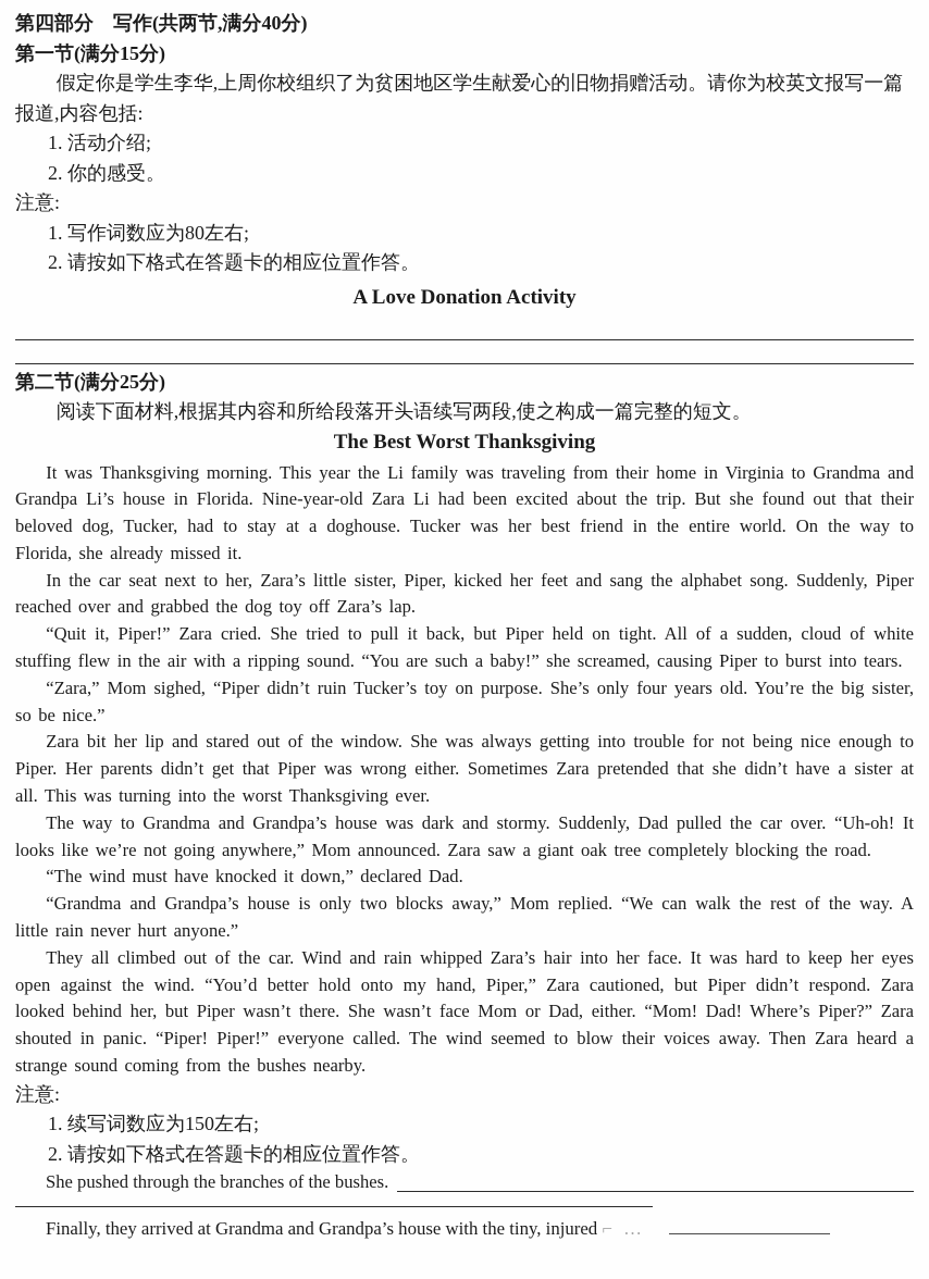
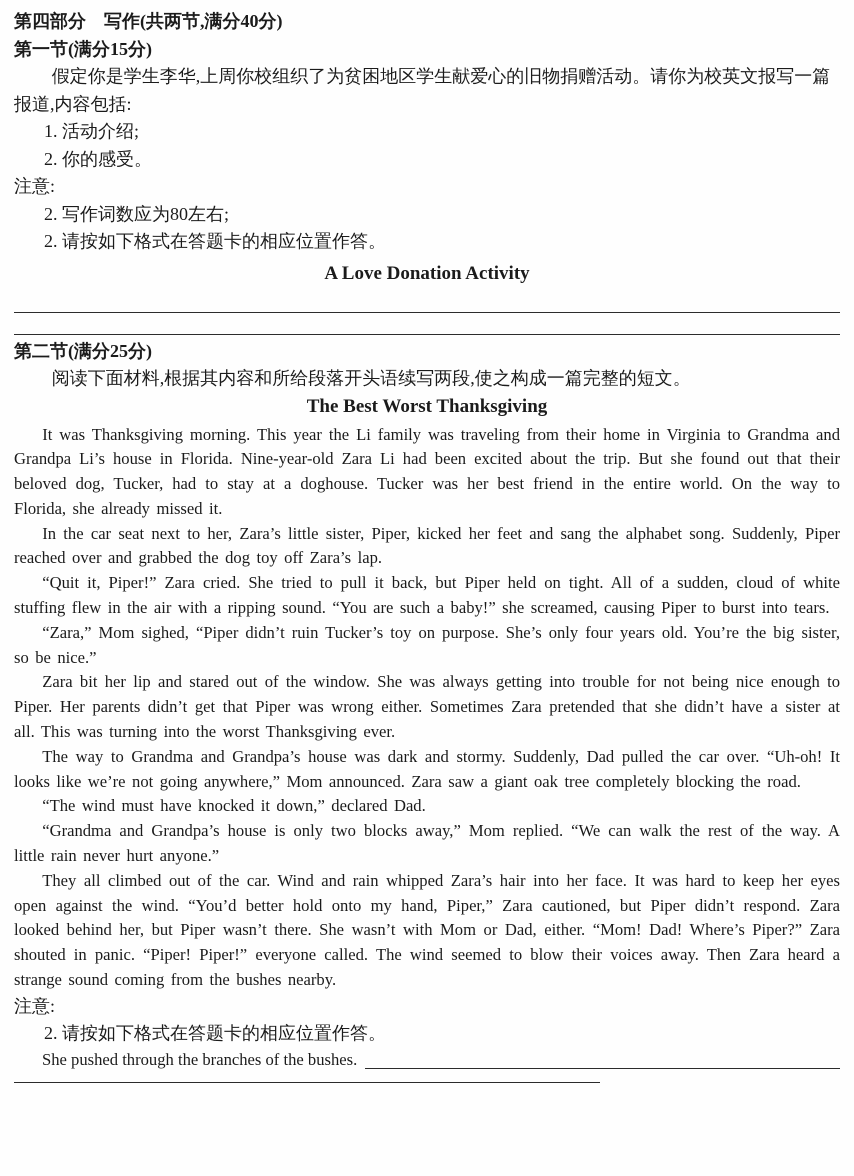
  第四部分 写作(共两节,满分40分)
  第一节(满分15分)
  假定你是学生李华,上周你校组织了为贫困地区学生献爱心的旧物捐赠活动。请你为校英文报写一篇报道,内容包括:
  1. 活动介绍;
  2. 你的感受。
  注意:
- 1. 写作词数应为80左右;
+ 2. 写作词数应为80左右;
  2. 请按如下格式在答题卡的相应位置作答。
  A Love Donation Activity
  第二节(满分25分)
  阅读下面材料,根据其内容和所给段落开头语续写两段,使之构成一篇完整的短文。
  The Best Worst Thanksgiving
  It was Thanksgiving morning. This year the Li family was traveling from their home in Virginia to Grandma and Grandpa Li’s house in Florida. Nine-year-old Zara Li had been excited about the trip. But she found out that their beloved dog, Tucker, had to stay at a doghouse. Tucker was her best friend in the entire world. On the way to Florida, she already missed it.
  In the car seat next to her, Zara’s little sister, Piper, kicked her feet and sang the alphabet song. Suddenly, Piper reached over and grabbed the dog toy off Zara’s lap.
  “Quit it, Piper!” Zara cried. She tried to pull it back, but Piper held on tight. All of a sudden, cloud of white stuffing flew in the air with a ripping sound. “You are such a baby!” she screamed, causing Piper to burst into tears.
  “Zara,” Mom sighed, “Piper didn’t ruin Tucker’s toy on purpose. She’s only four years old. You’re the big sister, so be nice.”
  Zara bit her lip and stared out of the window. She was always getting into trouble for not being nice enough to Piper. Her parents didn’t get that Piper was wrong either. Sometimes Zara pretended that she didn’t have a sister at all. This was turning into the worst Thanksgiving ever.
  The way to Grandma and Grandpa’s house was dark and stormy. Suddenly, Dad pulled the car over. “Uh-oh! It looks like we’re not going anywhere,” Mom announced. Zara saw a giant oak tree completely blocking the road.
  “The wind must have knocked it down,” declared Dad.
  “Grandma and Grandpa’s house is only two blocks away,” Mom replied. “We can walk the rest of the way. A little rain never hurt anyone.”
- They all climbed out of the car. Wind and rain whipped Zara’s hair into her face. It was hard to keep her eyes open against the wind. “You’d better hold onto my hand, Piper,” Zara cautioned, but Piper didn’t respond. Zara looked behind her, but Piper wasn’t there. She wasn’t face Mom or Dad, either. “Mom! Dad! Where’s Piper?” Zara shouted in panic. “Piper! Piper!” everyone called. The wind seemed to blow their voices away. Then Zara heard a strange sound coming from the bushes nearby.
+ They all climbed out of the car. Wind and rain whipped Zara’s hair into her face. It was hard to keep her eyes open against the wind. “You’d better hold onto my hand, Piper,” Zara cautioned, but Piper didn’t respond. Zara looked behind her, but Piper wasn’t there. She wasn’t with Mom or Dad, either. “Mom! Dad! Where’s Piper?” Zara shouted in panic. “Piper! Piper!” everyone called. The wind seemed to blow their voices away. Then Zara heard a strange sound coming from the bushes nearby.
  注意:
- 1. 续写词数应为150左右;
  2. 请按如下格式在答题卡的相应位置作答。
  She pushed through the branches of the bushes.
- Finally, they arrived at Grandma and Grandpa’s house with the tiny, injured ⌐ …
